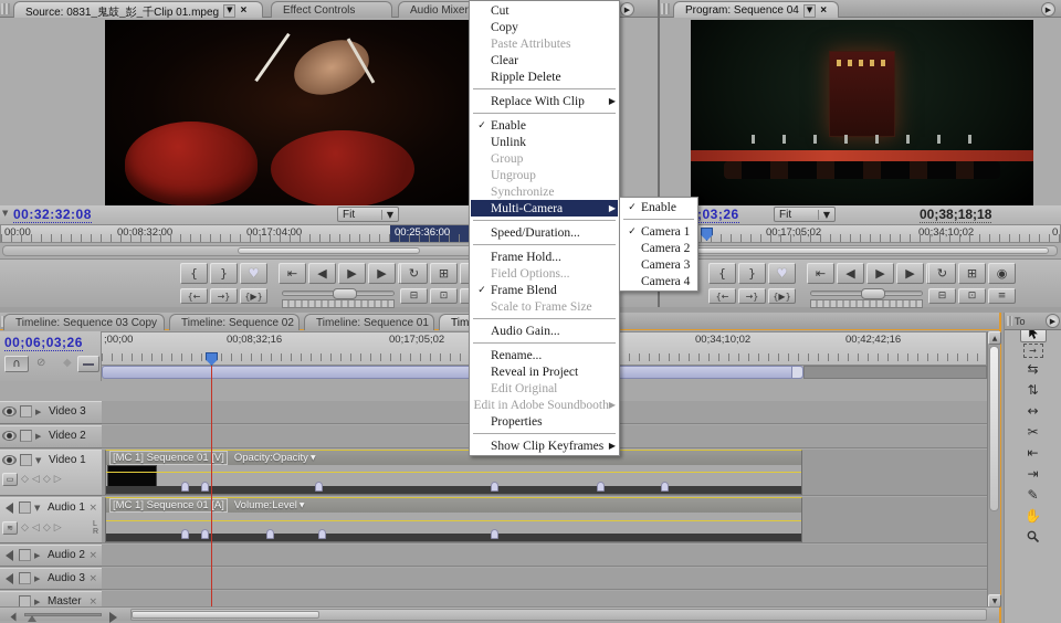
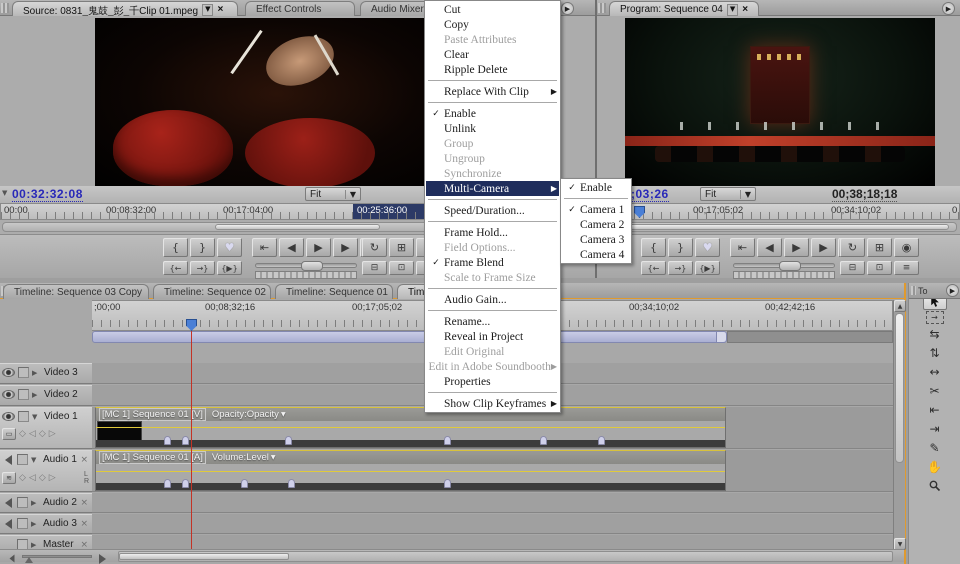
  Source: 0831_鬼鼓_彭_千Clip 01.mpeg
  ▼
  ×
  Effect Controls
  ▼
  00:32:32:08
  Fit
  ▼
  00:00
  00:08:32:00
  00:17:04:00
  00:25:36:00
  Program: Sequence 04
  ▼
  ×
  ;03;26
  Fit
  ▼
  00;38;18;18
  00;17;05;02
  00;34;10;02
  0
  Timeline: Sequence 03 Copy
  Timeline: Sequence 02
  Timeline: Sequence 01
- 00;06;03;26
- ∩
- ⊘
- ◆
  ;00;00
  00;08;32;16
  00;17;05;02
  00;34;10;02
  00;42;42;16
  ▶
  Video 3
  ▶
  Video 2
  ▼
  Video 1
  ◇
  ◁
  ◇
  ▷
  ▼
  Audio 1
  ×
  ◇
  ◁
  ◇
  ▷
  ▶
  Audio 2
  ×
  ▶
  Audio 3
  ×
  ▶
  Master
  ×
  [MC 1] Sequence 01 [V]
  Opacity:Opacity
  [MC 1] Sequence 01 [A]
  Volume:Level
  To
  →
  ⇆
  ⇅
  ↔
  ✂
  ⇤
  ⇥
  ✎
  ✋
  Cut
  Copy
  Paste Attributes
  Clear
  Ripple Delete
  Replace With Clip
  Enable
  Unlink
  Group
  Ungroup
  Synchronize
  Multi-Camera
  Speed/Duration...
  Frame Hold...
  Field Options...
  Frame Blend
  Scale to Frame Size
  Audio Gain...
  Rename...
  Reveal in Project
  Edit Original
  Edit in Adobe Soundbooth
  Properties
  Show Clip Keyframes
  Enable
  Camera 1
  Camera 2
  Camera 3
  Camera 4
